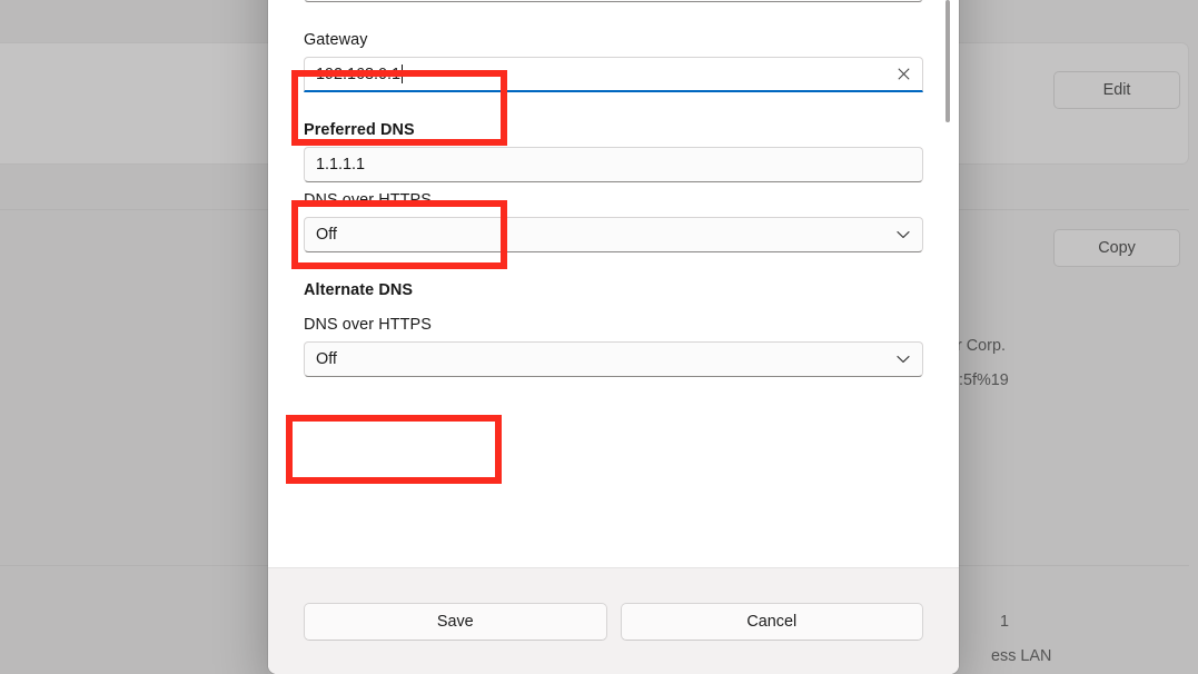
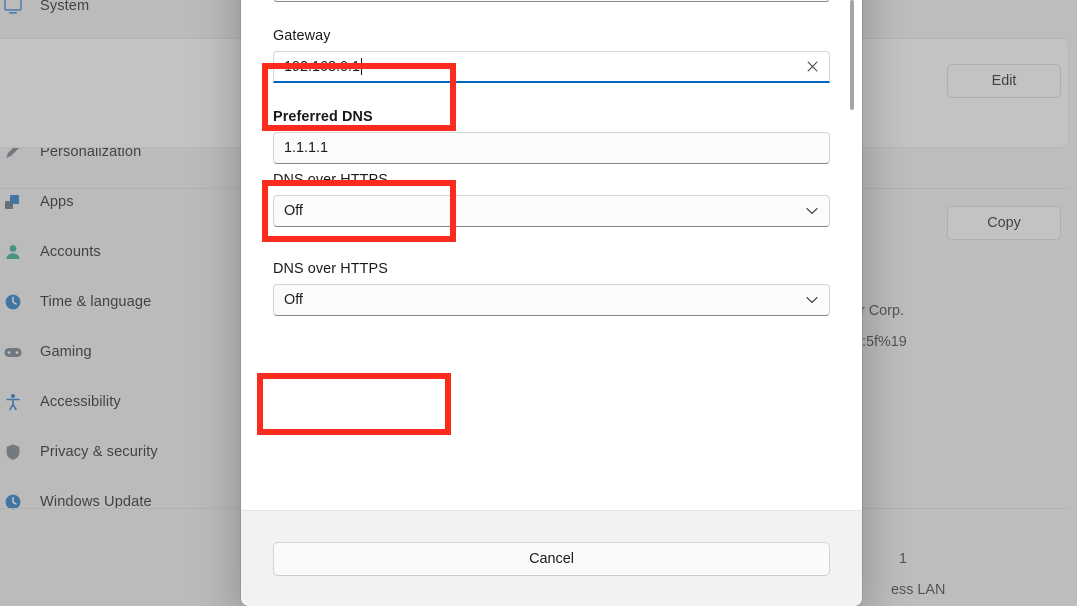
+ System
+ Personalization
+ Apps
+ Accounts
+ Time & language
+ Gaming
+ Accessibility
+ Privacy & security
+ Windows Update
  Edit
  Copy
  r Corp.
  :5f%19
  1
  ess LAN
  Gateway
  192.168.0.1
  Preferred DNS
  1.1.1.1
  DNS over HTTPS
  Off
- Alternate DNS
  DNS over HTTPS
  Off
- Save
  Cancel
